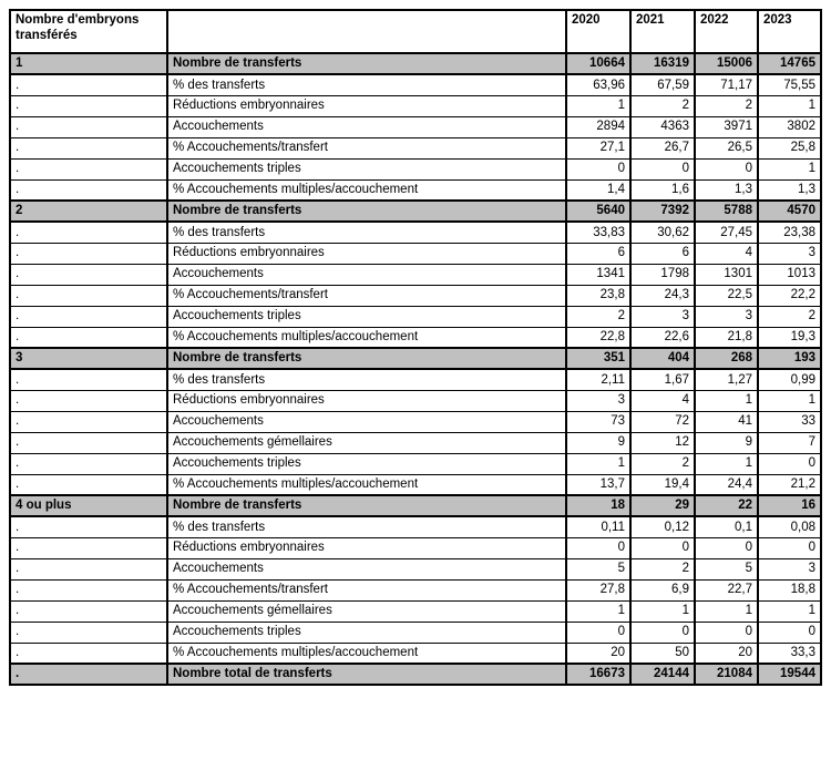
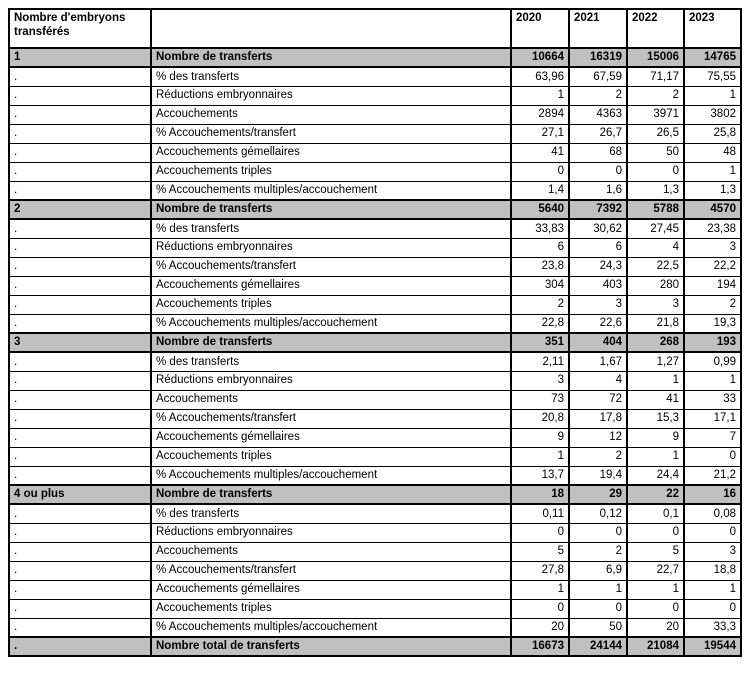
  Nombre d'embryons transférés		2020	2021	2022	2023
  1	Nombre de transferts	10664	16319	15006	14765
  .	% des transferts	63,96	67,59	71,17	75,55
  .	Réductions embryonnaires	1	2	2	1
  .	Accouchements	2894	4363	3971	3802
  .	% Accouchements/transfert	27,1	26,7	26,5	25,8
+ .	Accouchements gémellaires	41	68	50	48
  .	Accouchements triples	0	0	0	1
  .	% Accouchements multiples/accouchement	1,4	1,6	1,3	1,3
  2	Nombre de transferts	5640	7392	5788	4570
  .	% des transferts	33,83	30,62	27,45	23,38
  .	Réductions embryonnaires	6	6	4	3
- .	Accouchements	1341	1798	1301	1013
  .	% Accouchements/transfert	23,8	24,3	22,5	22,2
+ .	Accouchements gémellaires	304	403	280	194
  .	Accouchements triples	2	3	3	2
  .	% Accouchements multiples/accouchement	22,8	22,6	21,8	19,3
  3	Nombre de transferts	351	404	268	193
  .	% des transferts	2,11	1,67	1,27	0,99
  .	Réductions embryonnaires	3	4	1	1
  .	Accouchements	73	72	41	33
+ .	% Accouchements/transfert	20,8	17,8	15,3	17,1
  .	Accouchements gémellaires	9	12	9	7
  .	Accouchements triples	1	2	1	0
  .	% Accouchements multiples/accouchement	13,7	19,4	24,4	21,2
  4 ou plus	Nombre de transferts	18	29	22	16
  .	% des transferts	0,11	0,12	0,1	0,08
  .	Réductions embryonnaires	0	0	0	0
  .	Accouchements	5	2	5	3
  .	% Accouchements/transfert	27,8	6,9	22,7	18,8
  .	Accouchements gémellaires	1	1	1	1
  .	Accouchements triples	0	0	0	0
  .	% Accouchements multiples/accouchement	20	50	20	33,3
  .	Nombre total de transferts	16673	24144	21084	19544
